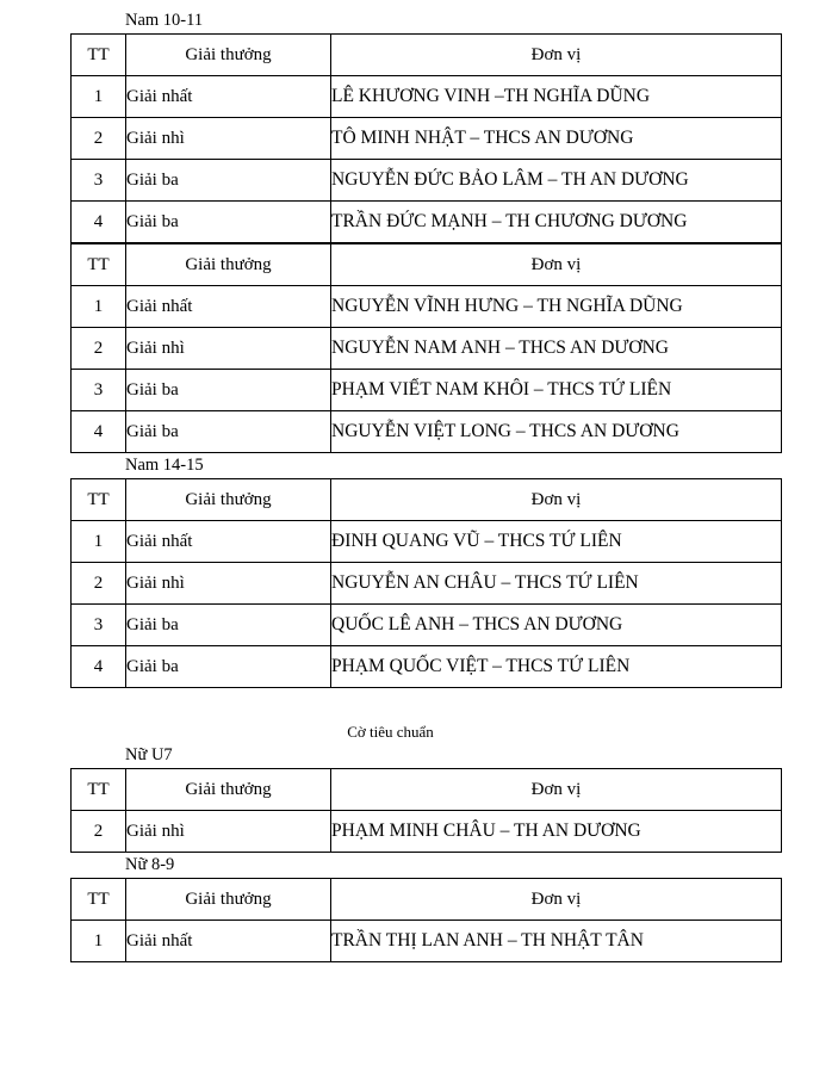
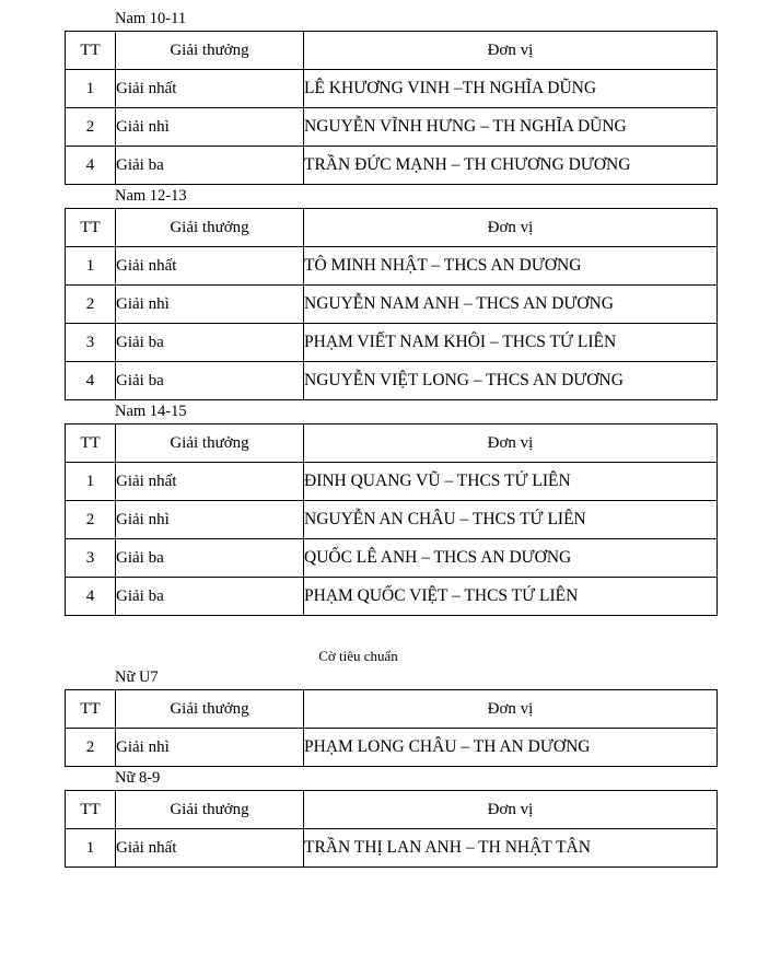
  Nam 10-11
  TT	Giải thưởng	Đơn vị
  1	Giải nhất	LÊ KHƯƠNG VINH –TH NGHĨA DŨNG
- 2	Giải nhì	TÔ MINH NHẬT – THCS AN DƯƠNG
+ 2	Giải nhì	NGUYỄN VĨNH HƯNG – TH NGHĨA DŨNG
- 3	Giải ba	NGUYỄN ĐỨC BẢO LÂM – TH AN DƯƠNG
  4	Giải ba	TRẦN ĐỨC MẠNH – TH CHƯƠNG DƯƠNG
+ Nam 12-13
  TT	Giải thưởng	Đơn vị
- 1	Giải nhất	NGUYỄN VĨNH HƯNG – TH NGHĨA DŨNG
+ 1	Giải nhất	TÔ MINH NHẬT – THCS AN DƯƠNG
  2	Giải nhì	NGUYỄN NAM ANH – THCS AN DƯƠNG
  3	Giải ba	PHẠM VIẾT NAM KHÔI – THCS TỨ LIÊN
  4	Giải ba	NGUYỄN VIỆT LONG – THCS AN DƯƠNG
  Nam 14-15
  TT	Giải thưởng	Đơn vị
  1	Giải nhất	ĐINH QUANG VŨ – THCS TỨ LIÊN
  2	Giải nhì	NGUYỄN AN CHÂU – THCS TỨ LIÊN
  3	Giải ba	QUỐC LÊ ANH – THCS AN DƯƠNG
  4	Giải ba	PHẠM QUỐC VIỆT – THCS TỨ LIÊN
  Cờ tiêu chuẩn
  Nữ U7
  TT	Giải thưởng	Đơn vị
- 2	Giải nhì	PHẠM MINH CHÂU – TH AN DƯƠNG
+ 2	Giải nhì	PHẠM LONG CHÂU – TH AN DƯƠNG
  Nữ 8-9
  TT	Giải thưởng	Đơn vị
  1	Giải nhất	TRẦN THỊ LAN ANH – TH NHẬT TÂN
